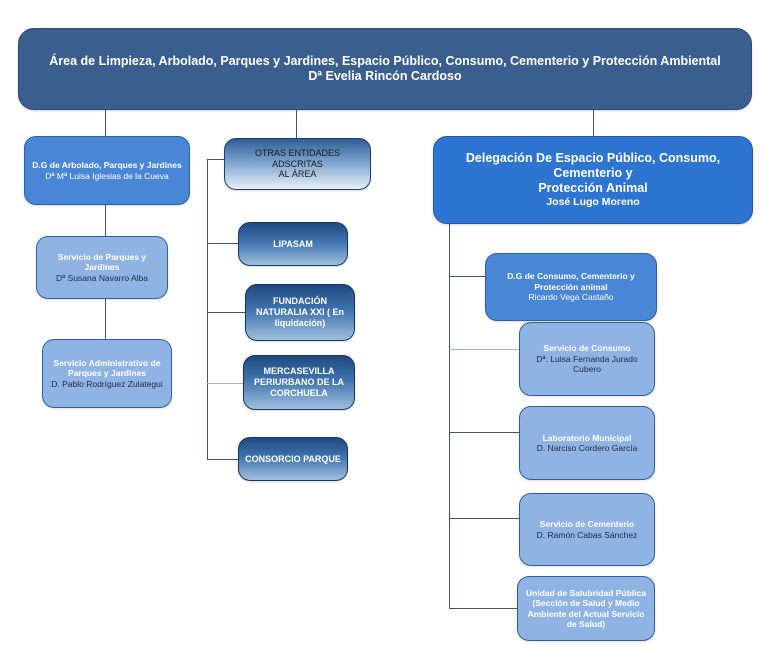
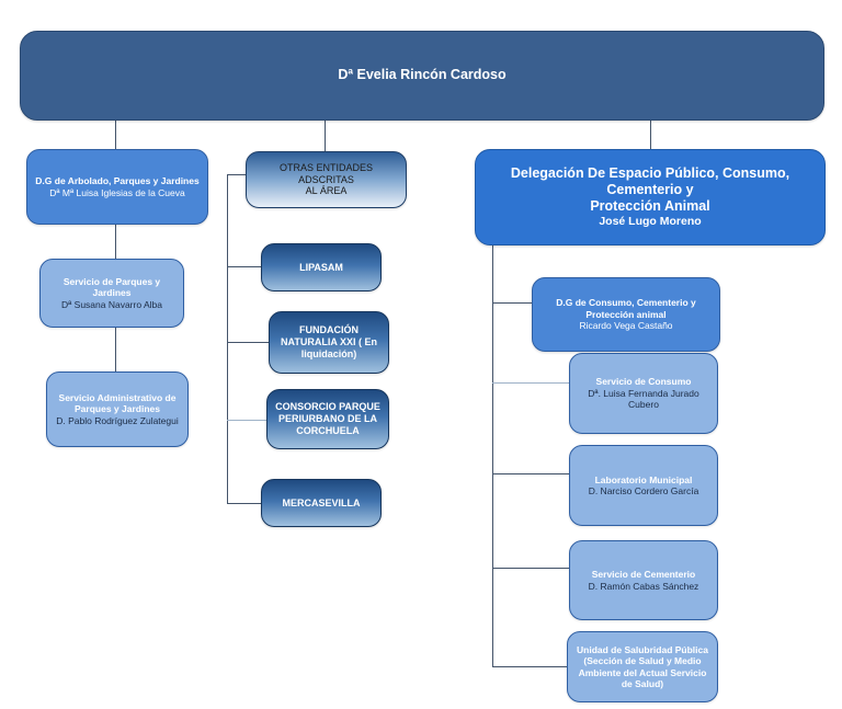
- Área de Limpieza, Arbolado, Parques y Jardines, Espacio Público, Consumo, Cementerio y Protección Ambiental
  Dª Evelia Rincón Cardoso
  D.G de Arbolado, Parques y Jardines
  Dª Mª Luisa Iglesias de la Cueva
  Servicio de Parques y Jardines
  Dª Susana Navarro Alba
  Servicio Administrativo de
  Parques y Jardines
  D. Pablo Rodríguez Zulategui
  OTRAS ENTIDADES ADSCRITAS
  AL ÁREA
  LIPASAM
  FUNDACIÓN
  NATURALIA XXI ( En
  liquidación)
- MERCASEVILLA
+ CONSORCIO PARQUE
  PERIURBANO DE LA
  CORCHUELA
- CONSORCIO PARQUE
+ MERCASEVILLA
  Delegación De Espacio Público, Consumo, Cementerio y
  Protección Animal
  José Lugo Moreno
  D.G de Consumo, Cementerio y
  Protección animal
  Ricardo Vega Castaño
  Servicio de Consumo
  Dª. Luisa Fernanda Jurado
  Cubero
  Laboratorio Municipal
  D. Narciso Cordero García
  Servicio de Cementerio
  D. Ramón Cabas Sánchez
  Unidad de Salubridad Pública
  (Sección de Salud y Medio
  Ambiente del Actual Servicio
  de Salud)
